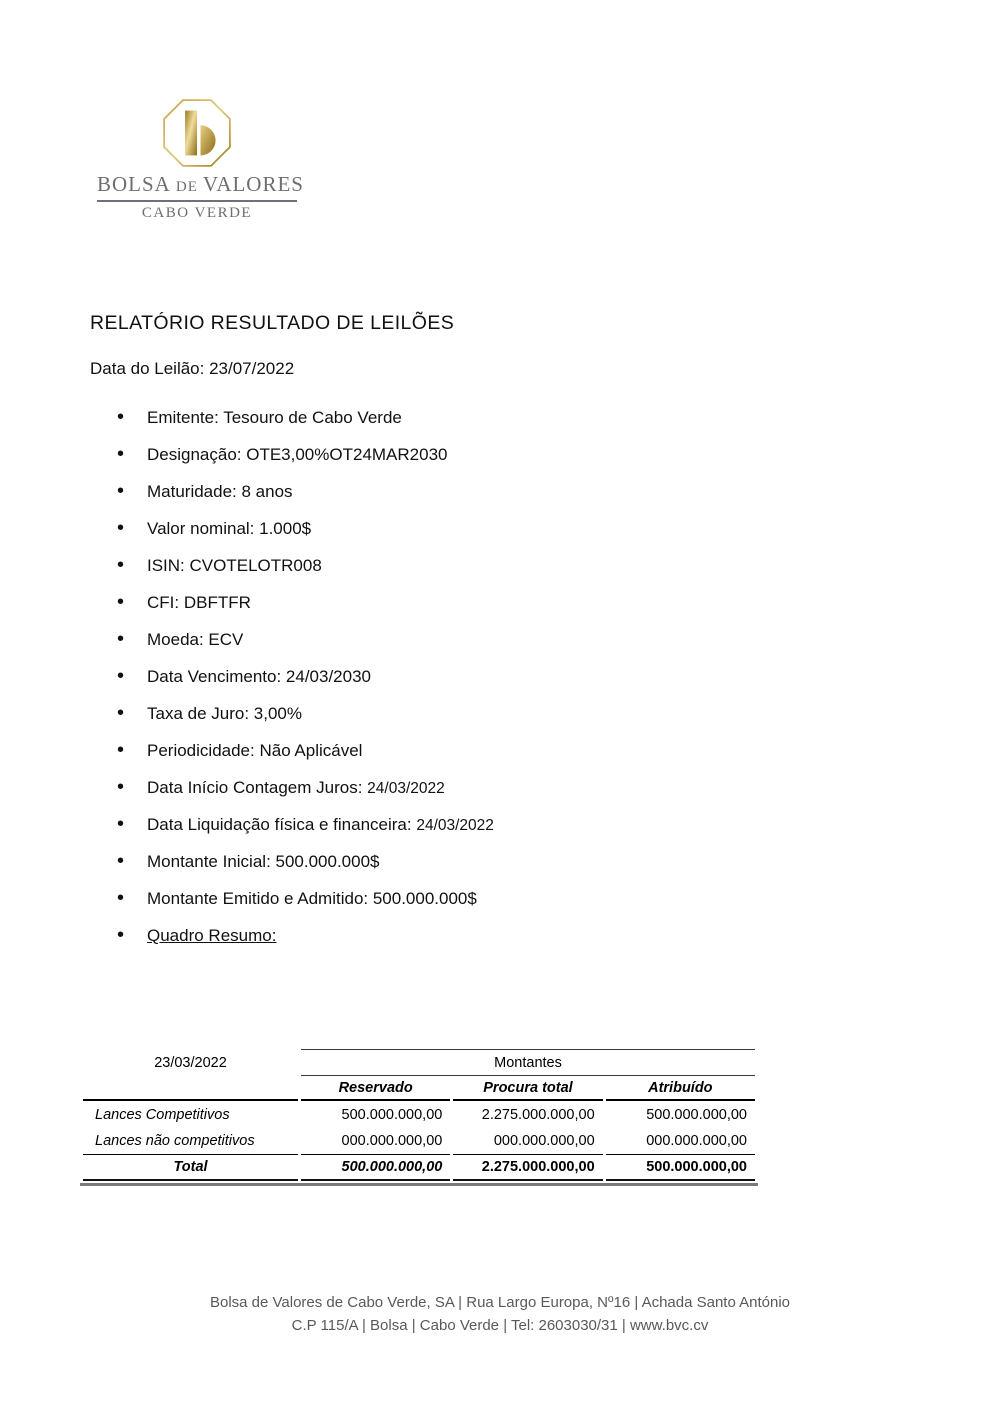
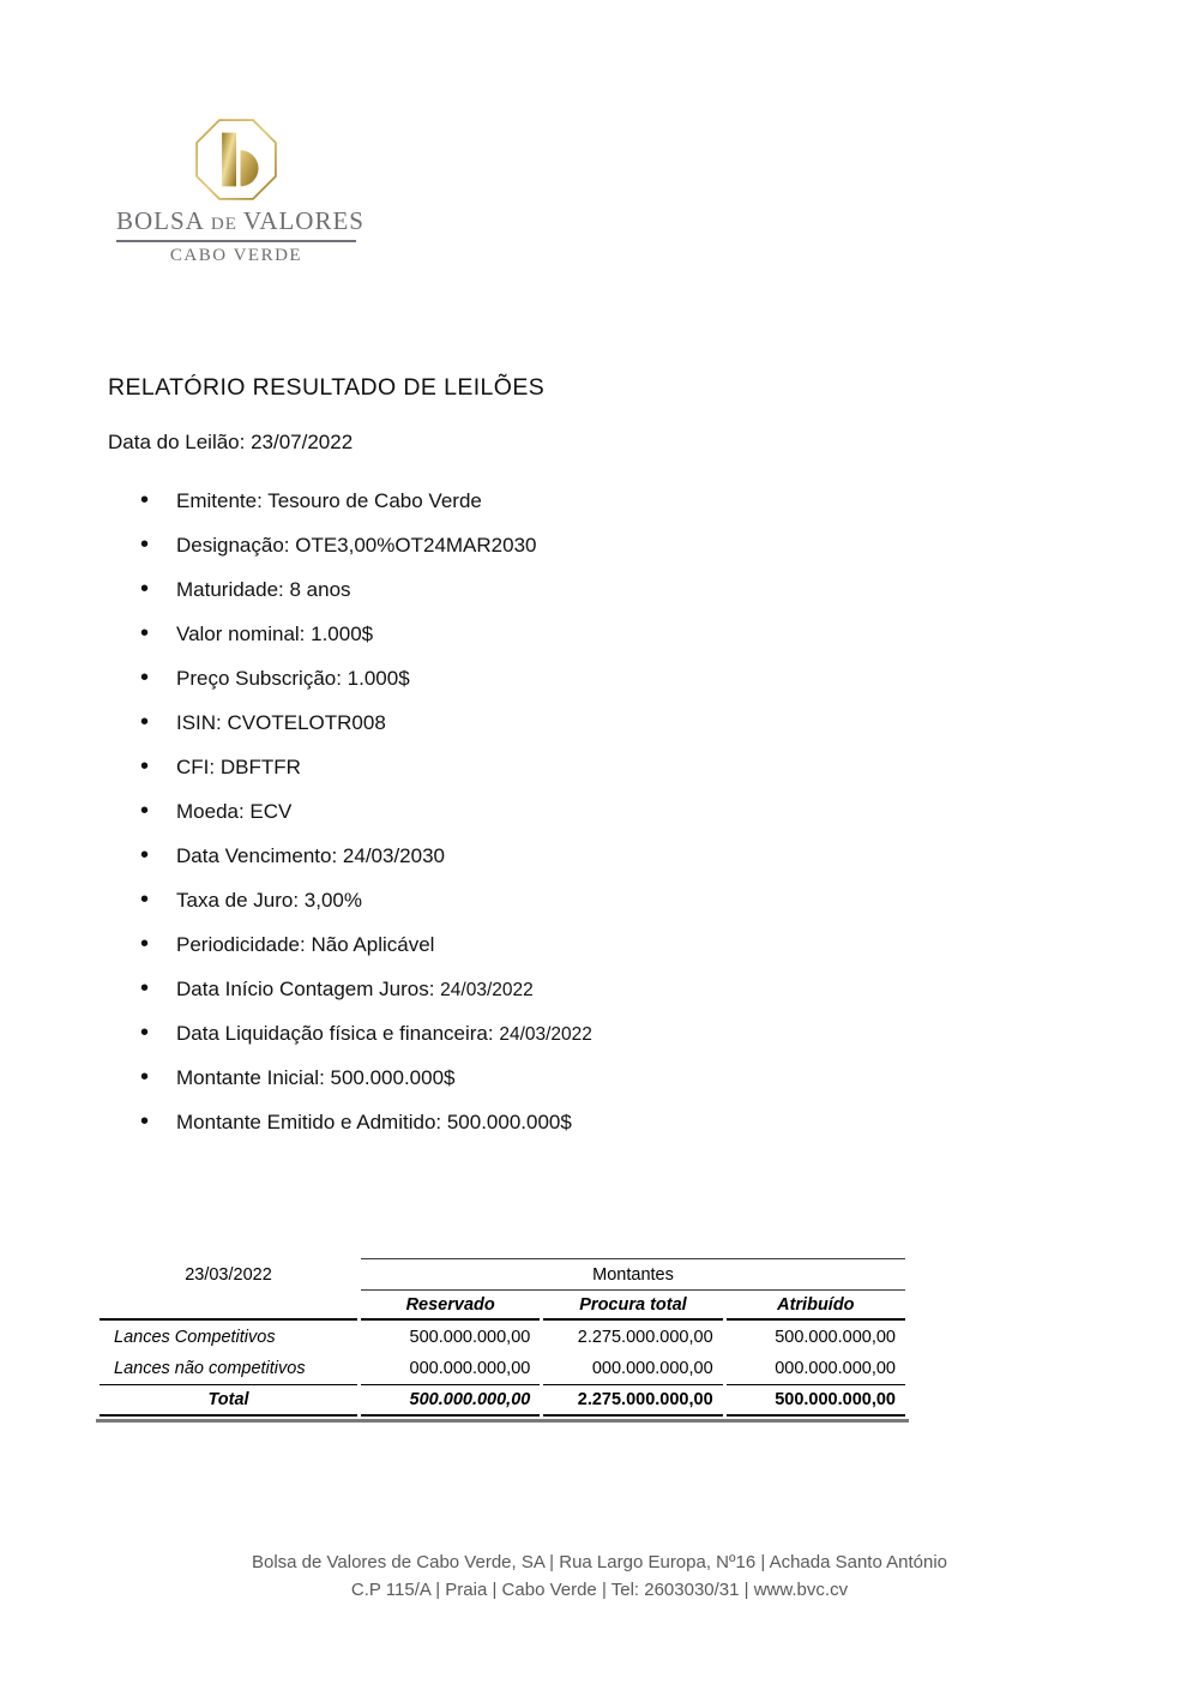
  BOLSA DE VALORES
  CABO VERDE
  RELATÓRIO RESULTADO DE LEILÕES
  Data do Leilão: 23/07/2022
  Emitente: Tesouro de Cabo Verde
  Designação: OTE3,00%OT24MAR2030
  Maturidade: 8 anos
  Valor nominal: 1.000$
+ Preço Subscrição: 1.000$
  ISIN: CVOTELOTR008
  CFI: DBFTFR
  Moeda: ECV
  Data Vencimento: 24/03/2030
  Taxa de Juro: 3,00%
  Periodicidade: Não Aplicável
  Data Início Contagem Juros: 24/03/2022
  Data Liquidação física e financeira: 24/03/2022
  Montante Inicial: 500.000.000$
  Montante Emitido e Admitido: 500.000.000$
- Quadro Resumo:
  23/03/2022	Montantes
  	Reservado	Procura total	Atribuído
  Lances Competitivos	500.000.000,00	2.275.000.000,00	500.000.000,00
  Lances não competitivos	000.000.000,00	000.000.000,00	000.000.000,00
  Total	500.000.000,00	2.275.000.000,00	500.000.000,00
  Bolsa de Valores de Cabo Verde, SA | Rua Largo Europa, Nº16 | Achada Santo António
- C.P 115/A | Bolsa | Cabo Verde | Tel: 2603030/31 | www.bvc.cv
+ C.P 115/A | Praia | Cabo Verde | Tel: 2603030/31 | www.bvc.cv
